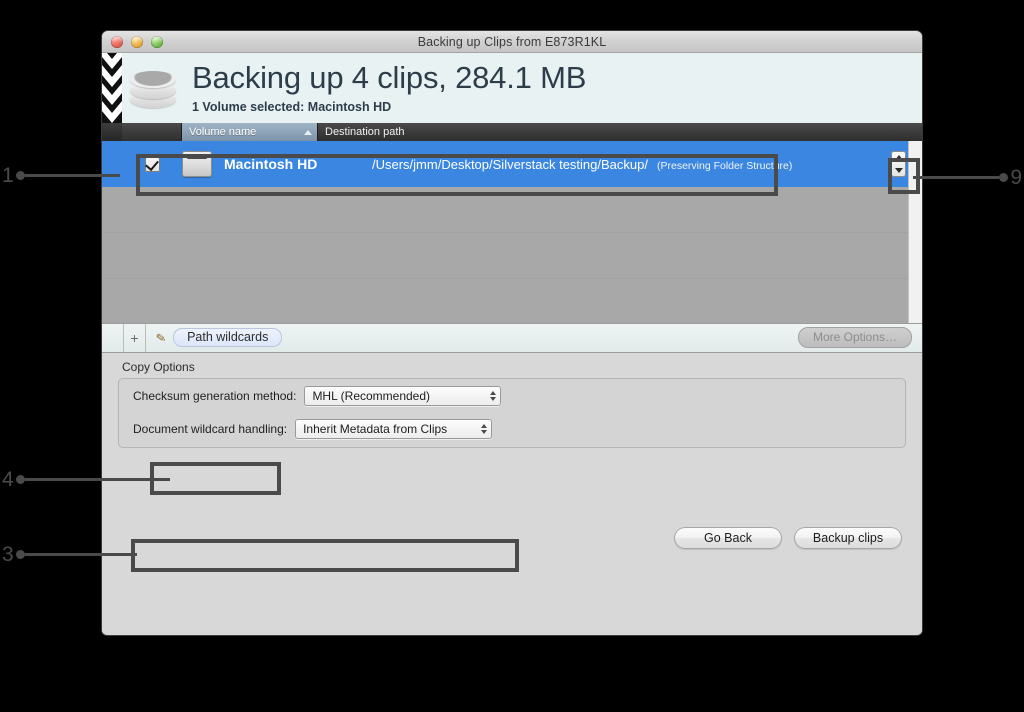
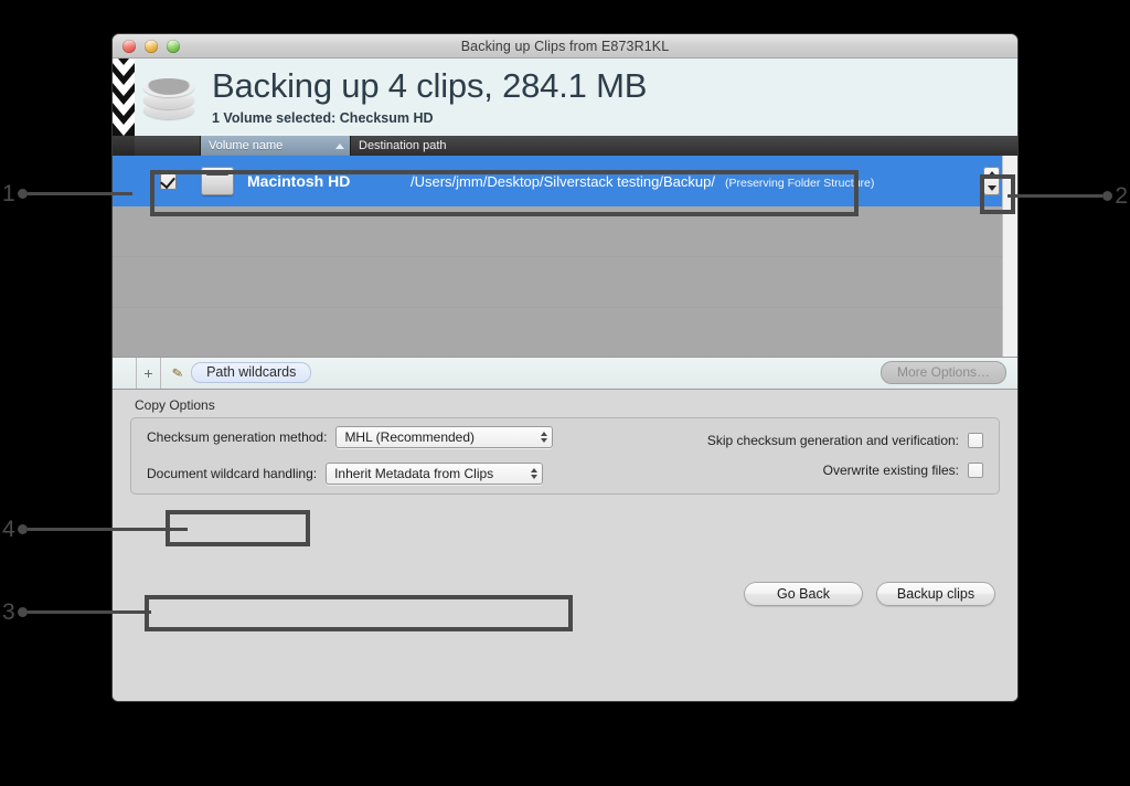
  1
- 9
+ 2
  3
  4
  Backing up Clips from E873R1KL
  Backing up 4 clips, 284.1 MB
- 1 Volume selected: Macintosh HD
+ 1 Volume selected: Checksum HD
  Volume name
  Destination path
  Macintosh HD
  /Users/jmm/Desktop/Silverstack testing/Backup/
  (Preserving Folder Structure)
  +
  Path wildcards
  More Options…
  Copy Options
  Checksum generation method:
  MHL (Recommended)
  Document wildcard handling:
  Inherit Metadata from Clips
+ Skip checksum generation and verification:
+ Overwrite existing files:
  Go Back
  Backup clips
